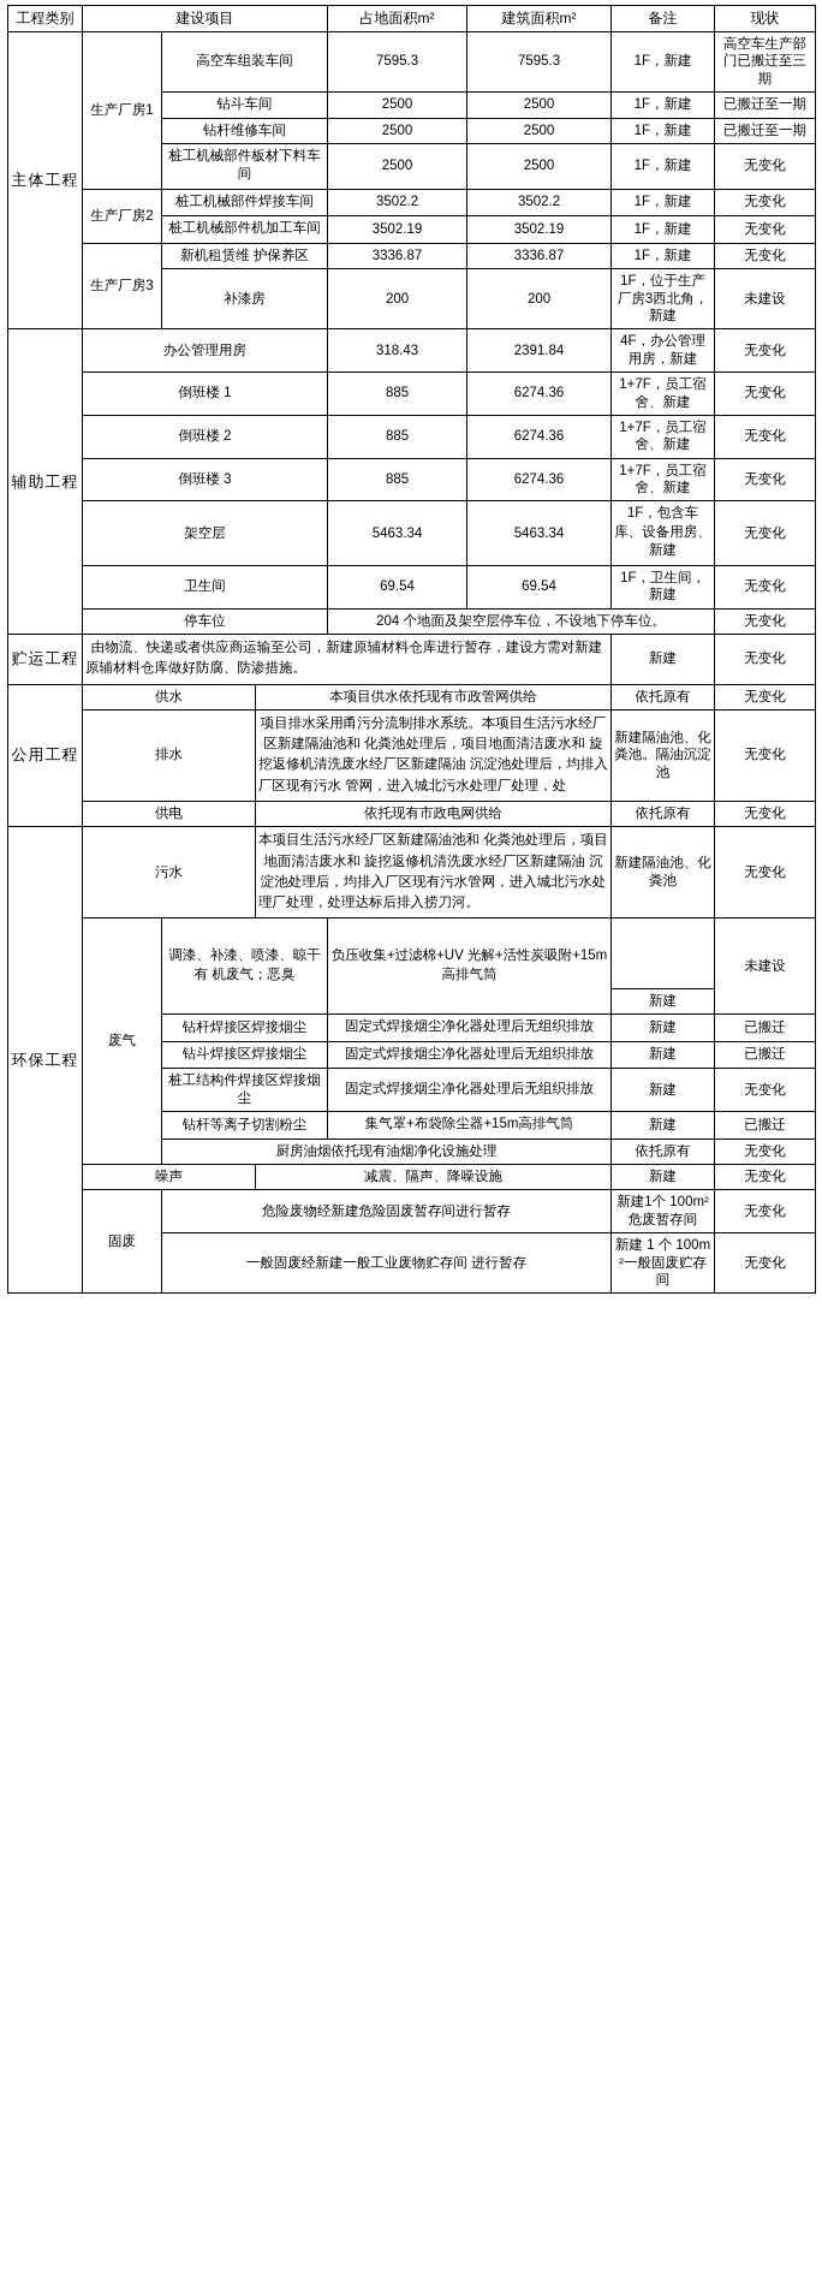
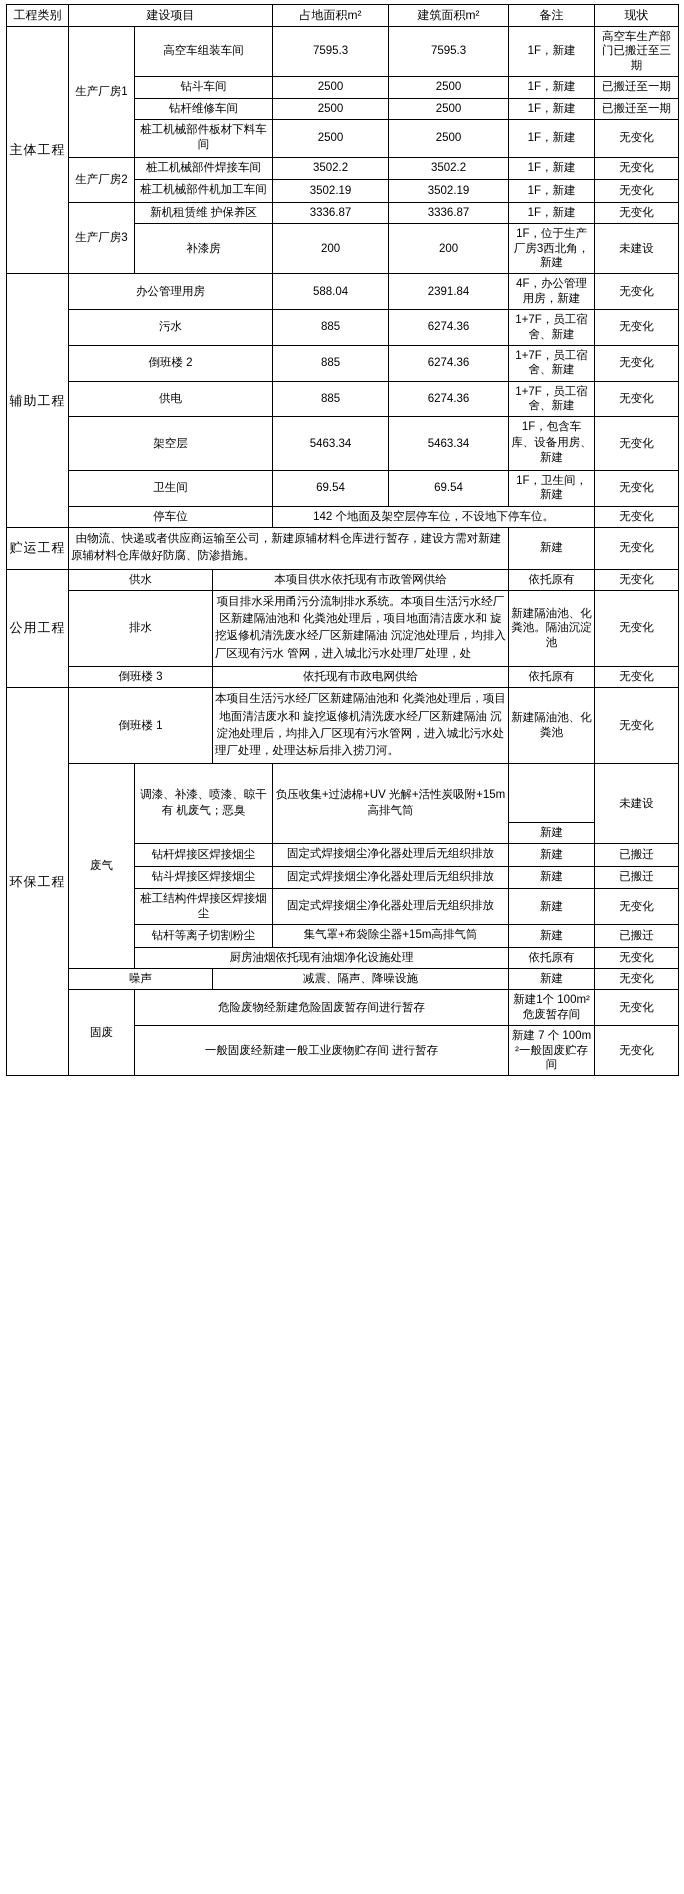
  工程类别	建设项目	占地面积m²	建筑面积m²	备注	现状
  主体工程	生产厂房1	高空车组装车间	7595.3	7595.3	1F，新建	高空车生产部门已搬迁至三期
  钻斗车间	2500	2500	1F，新建	已搬迁至一期
  钻杆维修车间	2500	2500	1F，新建	已搬迁至一期
  桩工机械部件板材下料车间	2500	2500	1F，新建	无变化
  生产厂房2	桩工机械部件焊接车间	3502.2	3502.2	1F，新建	无变化
  桩工机械部件机加工车间	3502.19	3502.19	1F，新建	无变化
  生产厂房3	新机租赁维 护保养区	3336.87	3336.87	1F，新建	无变化
  补漆房	200	200	1F，位于生产厂房3西北角，新建	未建设
- 辅助工程	办公管理用房	318.43	2391.84	4F，办公管理用房，新建	无变化
+ 辅助工程	办公管理用房	588.04	2391.84	4F，办公管理用房，新建	无变化
- 倒班楼 1	885	6274.36	1+7F，员工宿舍、新建	无变化
+ 污水	885	6274.36	1+7F，员工宿舍、新建	无变化
  倒班楼 2	885	6274.36	1+7F，员工宿舍、新建	无变化
- 倒班楼 3	885	6274.36	1+7F，员工宿舍、新建	无变化
+ 供电	885	6274.36	1+7F，员工宿舍、新建	无变化
  架空层	5463.34	5463.34	1F，包含车库、设备用房、新建	无变化
  卫生间	69.54	69.54	1F，卫生间，新建	无变化
- 停车位	204 个地面及架空层停车位，不设地下停车位。	无变化
+ 停车位	142 个地面及架空层停车位，不设地下停车位。	无变化
  贮运工程	由物流、快递或者供应商运输至公司，新建原辅材料仓库进行暂存，建设方需对新建原辅材料仓库做好防腐、防渗措施。	新建	无变化
  公用工程	供水	本项目供水依托现有市政管网供给	依托原有	无变化
  排水	项目排水采用甬污分流制排水系统。本项目生活污水经厂区新建隔油池和 化粪池处理后，项目地面清洁废水和 旋挖返修机清洗废水经厂区新建隔油 沉淀池处理后，均排入厂区现有污水 管网，进入城北污水处理厂处理，处	新建隔油池、化粪池。隔油沉淀池	无变化
- 供电	依托现有市政电网供给	依托原有	无变化
+ 倒班楼 3	依托现有市政电网供给	依托原有	无变化
- 环保工程	污水	本项目生活污水经厂区新建隔油池和 化粪池处理后，项目地面清洁废水和 旋挖返修机清洗废水经厂区新建隔油 沉淀池处理后，均排入厂区现有污水管网，进入城北污水处理厂处理，处理达标后排入捞刀河。	新建隔油池、化粪池	无变化
+ 环保工程	倒班楼 1	本项目生活污水经厂区新建隔油池和 化粪池处理后，项目地面清洁废水和 旋挖返修机清洗废水经厂区新建隔油 沉淀池处理后，均排入厂区现有污水管网，进入城北污水处理厂处理，处理达标后排入捞刀河。	新建隔油池、化粪池	无变化
  废气	调漆、补漆、喷漆、晾干有 机废气；恶臭	负压收集+过滤棉+UV 光解+活性炭吸附+15m高排气筒	新建	未建设
  钻杆焊接区焊接烟尘	固定式焊接烟尘净化器处理后无组织排放	新建	已搬迁
  钻斗焊接区焊接烟尘	固定式焊接烟尘净化器处理后无组织排放	新建	已搬迁
  桩工结构件焊接区焊接烟尘	固定式焊接烟尘净化器处理后无组织排放	新建	无变化
  钻杆等离子切割粉尘	集气罩+布袋除尘器+15m高排气筒	新建	已搬迁
  厨房油烟依托现有油烟净化设施处理	依托原有	无变化
  噪声	减震、隔声、降噪设施	新建	无变化
  固废	危险废物经新建危险固废暂存间进行暂存	新建1个 100m²危废暂存间	无变化
- 一般固废经新建一般工业废物贮存间 进行暂存	新建 1 个 100m²一般固废贮存间	无变化
+ 一般固废经新建一般工业废物贮存间 进行暂存	新建 7 个 100m²一般固废贮存间	无变化
